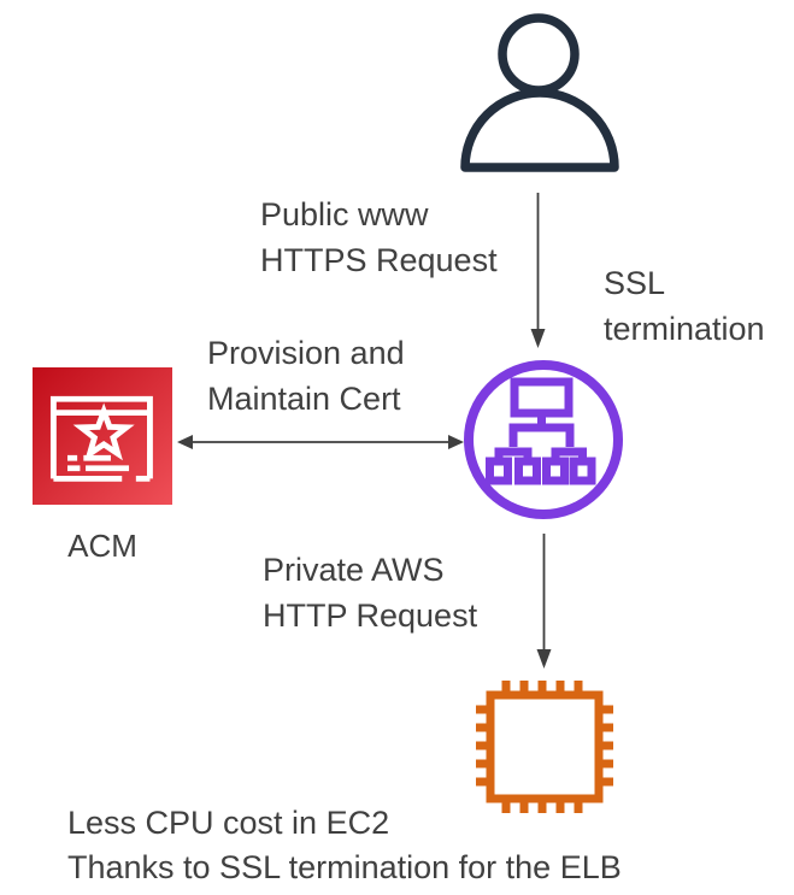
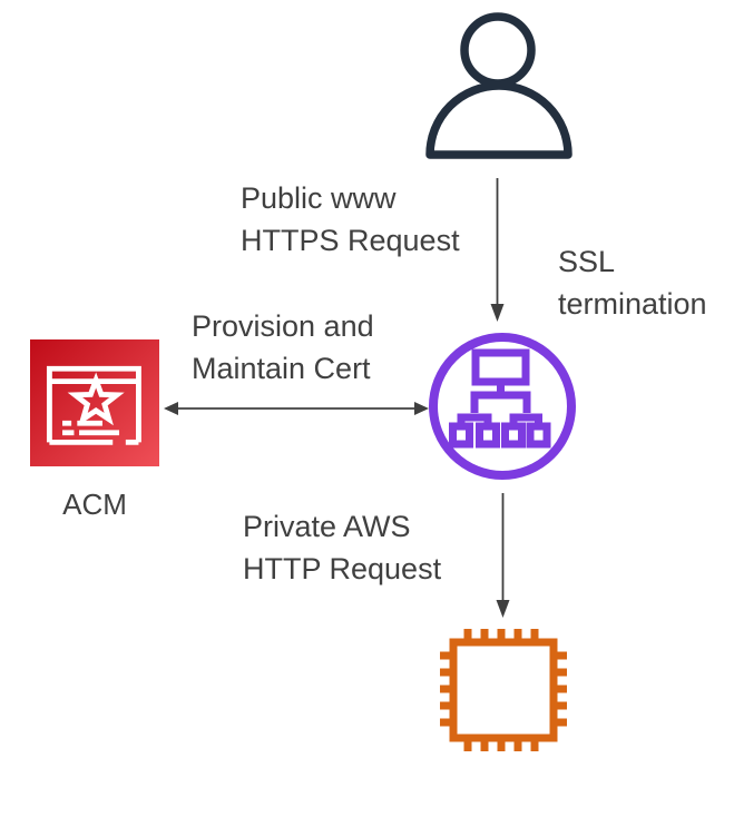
  Public www
  HTTPS Request
  SSL
  termination
  Provision and
  Maintain Cert
  ACM
  Private AWS
  HTTP Request
- Less CPU cost in EC2
- Thanks to SSL termination for the ELB
